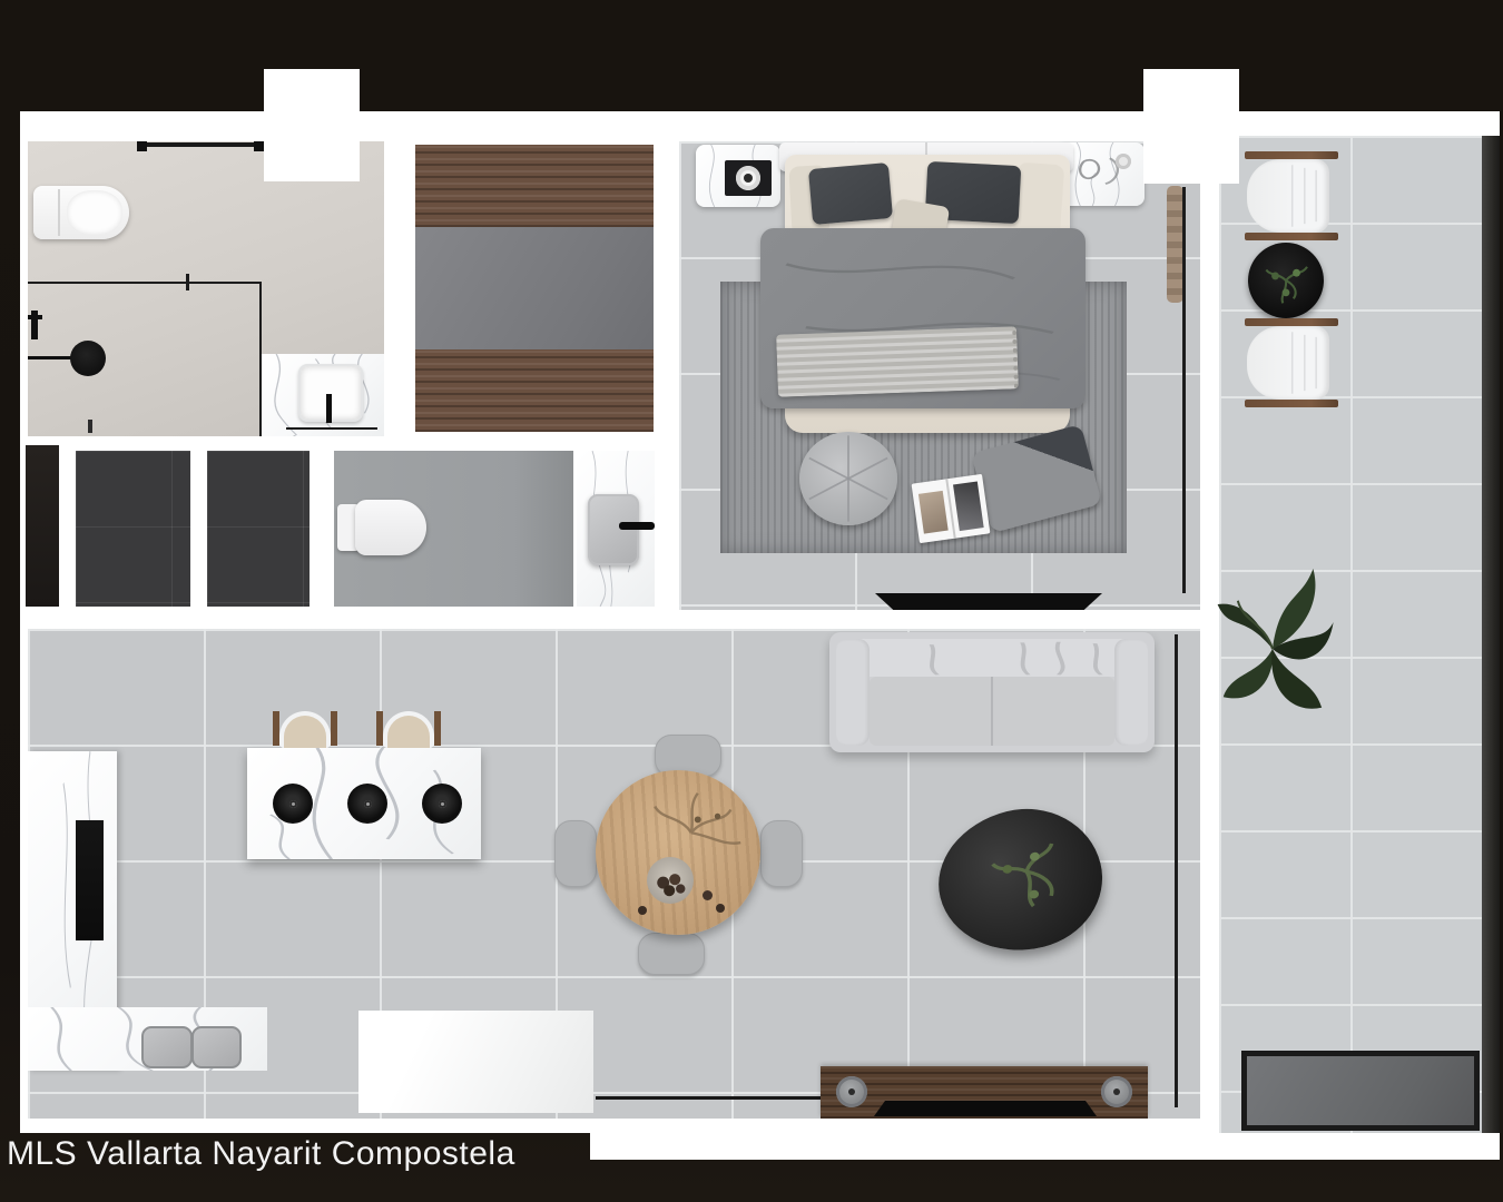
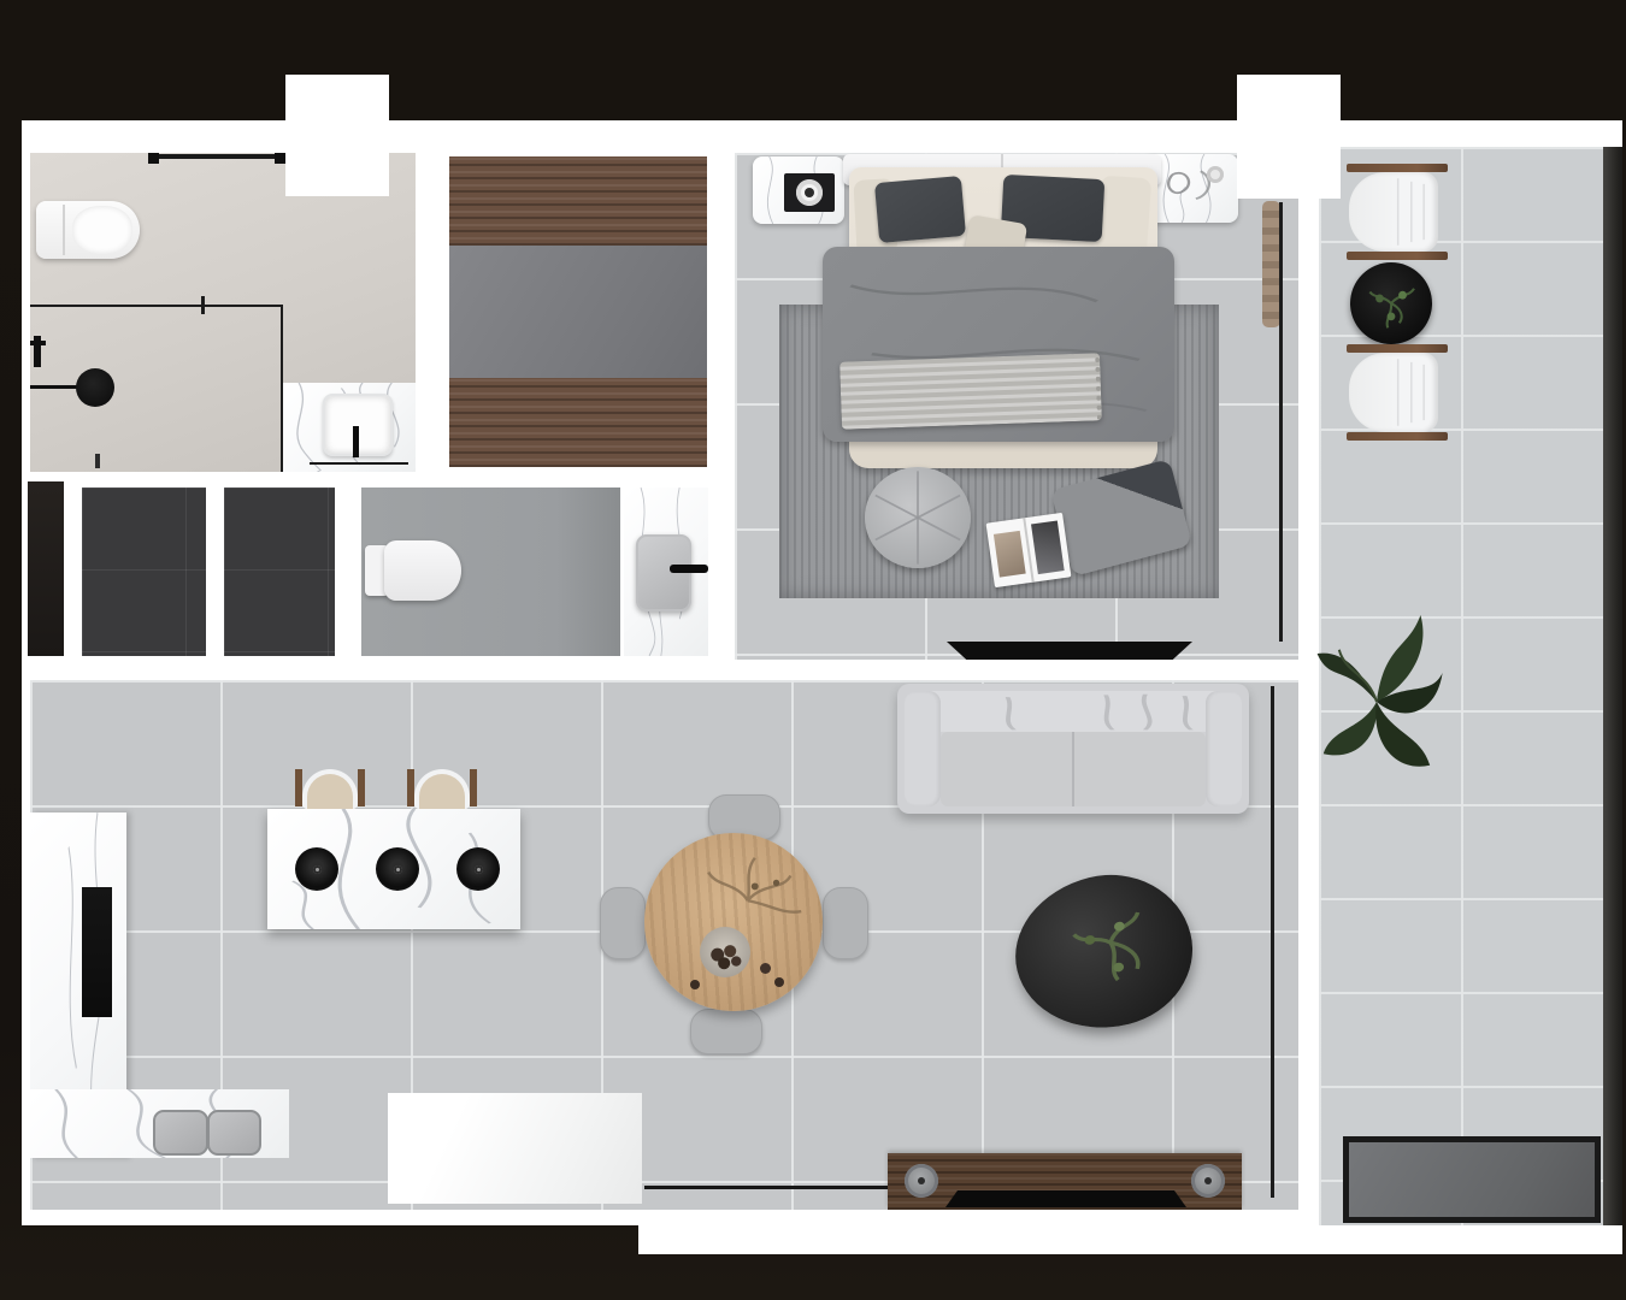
- MLS Vallarta Nayarit Compostela
